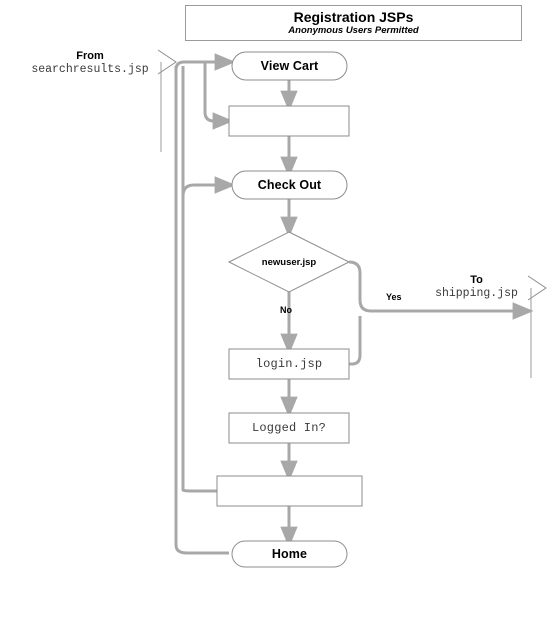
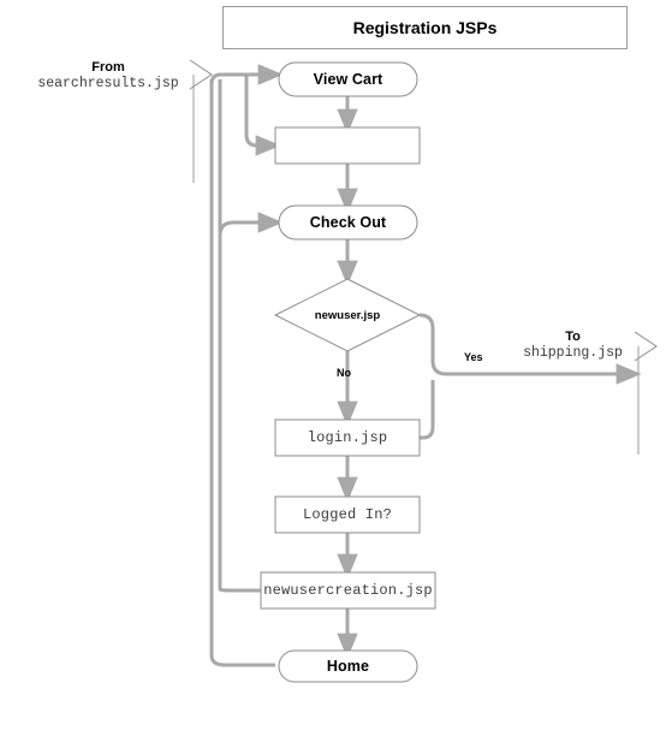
  Registration JSPs
- Anonymous Users Permitted
  View Cart
  Check Out
  newuser.jsp
  login.jsp
  Logged In?
+ newusercreation.jsp
  Home
  Yes
  No
  From
  searchresults.jsp
  To
  shipping.jsp
